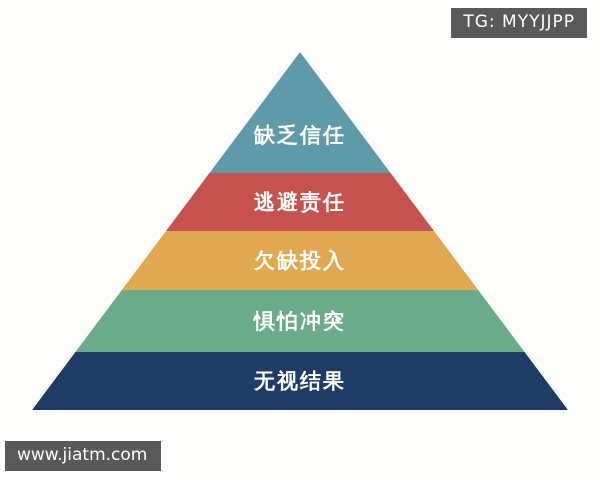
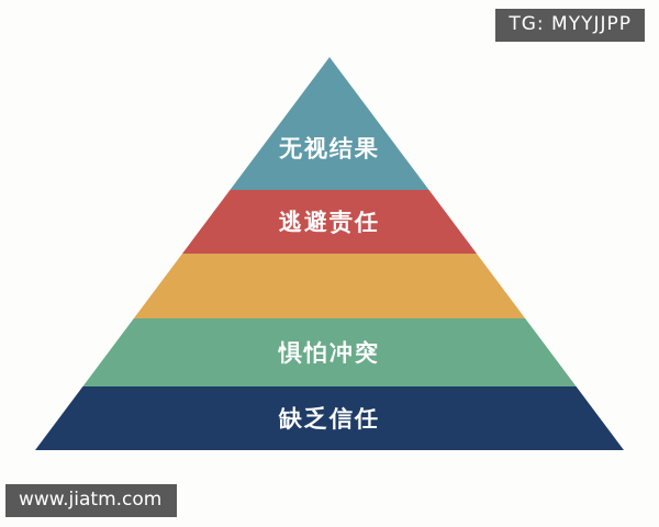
- 缺乏信任
+ 无视结果
  逃避责任
- 欠缺投入
  惧怕冲突
- 无视结果
+ 缺乏信任
  TG: MYYJJPP
  www.jiatm.com
